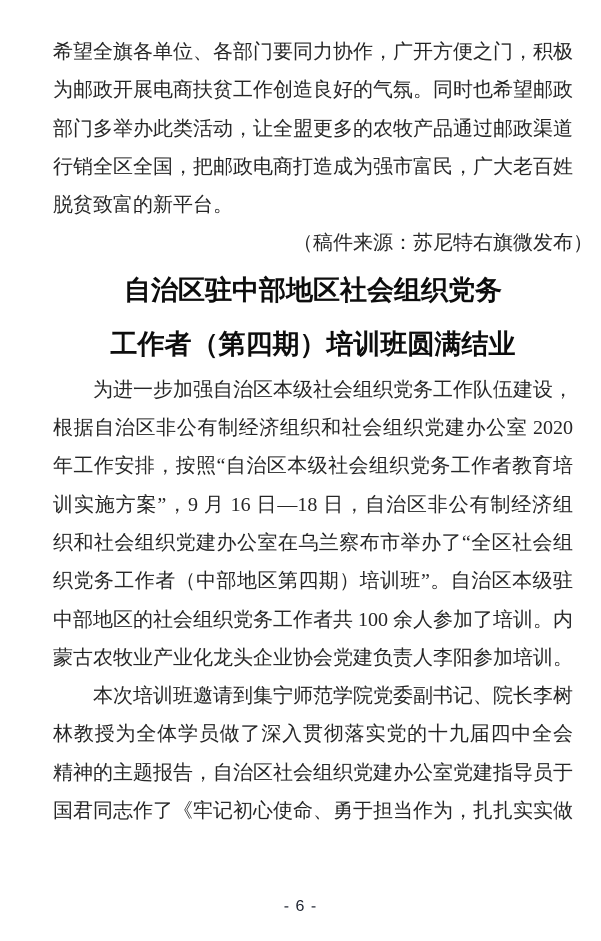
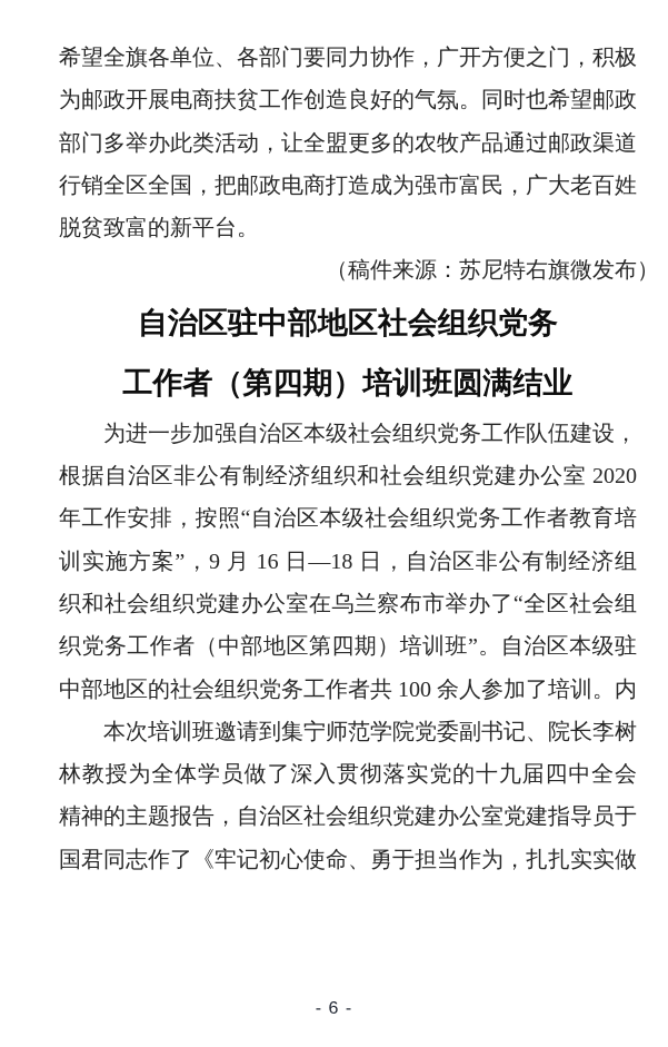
  希望全旗各单位、各部门要同力协作，广开方便之门，积极
  为邮政开展电商扶贫工作创造良好的气氛。同时也希望邮政
  部门多举办此类活动，让全盟更多的农牧产品通过邮政渠道
  行销全区全国，把邮政电商打造成为强市富民，广大老百姓
  脱贫致富的新平台。
  （稿件来源：苏尼特右旗微发布）
  自治区驻中部地区社会组织党务
  工作者（第四期）培训班圆满结业
  为进一步加强自治区本级社会组织党务工作队伍建设，
  根据自治区非公有制经济组织和社会组织党建办公室 2020
  年工作安排，按照“自治区本级社会组织党务工作者教育培
  训实施方案”，9 月 16 日—18 日，自治区非公有制经济组
  织和社会组织党建办公室在乌兰察布市举办了“全区社会组
  织党务工作者（中部地区第四期）培训班”。自治区本级驻
  中部地区的社会组织党务工作者共 100 余人参加了培训。内
- 蒙古农牧业产业化龙头企业协会党建负责人李阳参加培训。
  本次培训班邀请到集宁师范学院党委副书记、院长李树
  林教授为全体学员做了深入贯彻落实党的十九届四中全会
  精神的主题报告，自治区社会组织党建办公室党建指导员于
  国君同志作了《牢记初心使命、勇于担当作为，扎扎实实做
  - 6 -
